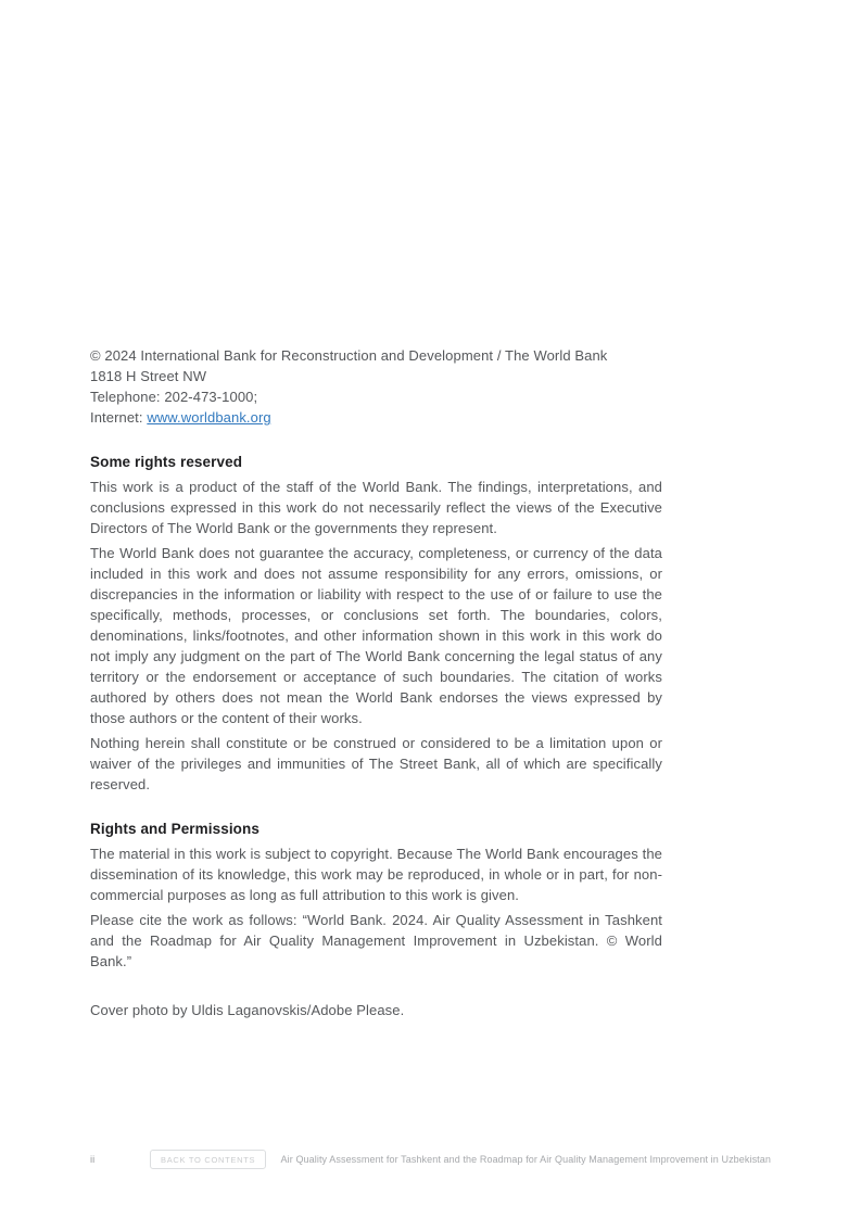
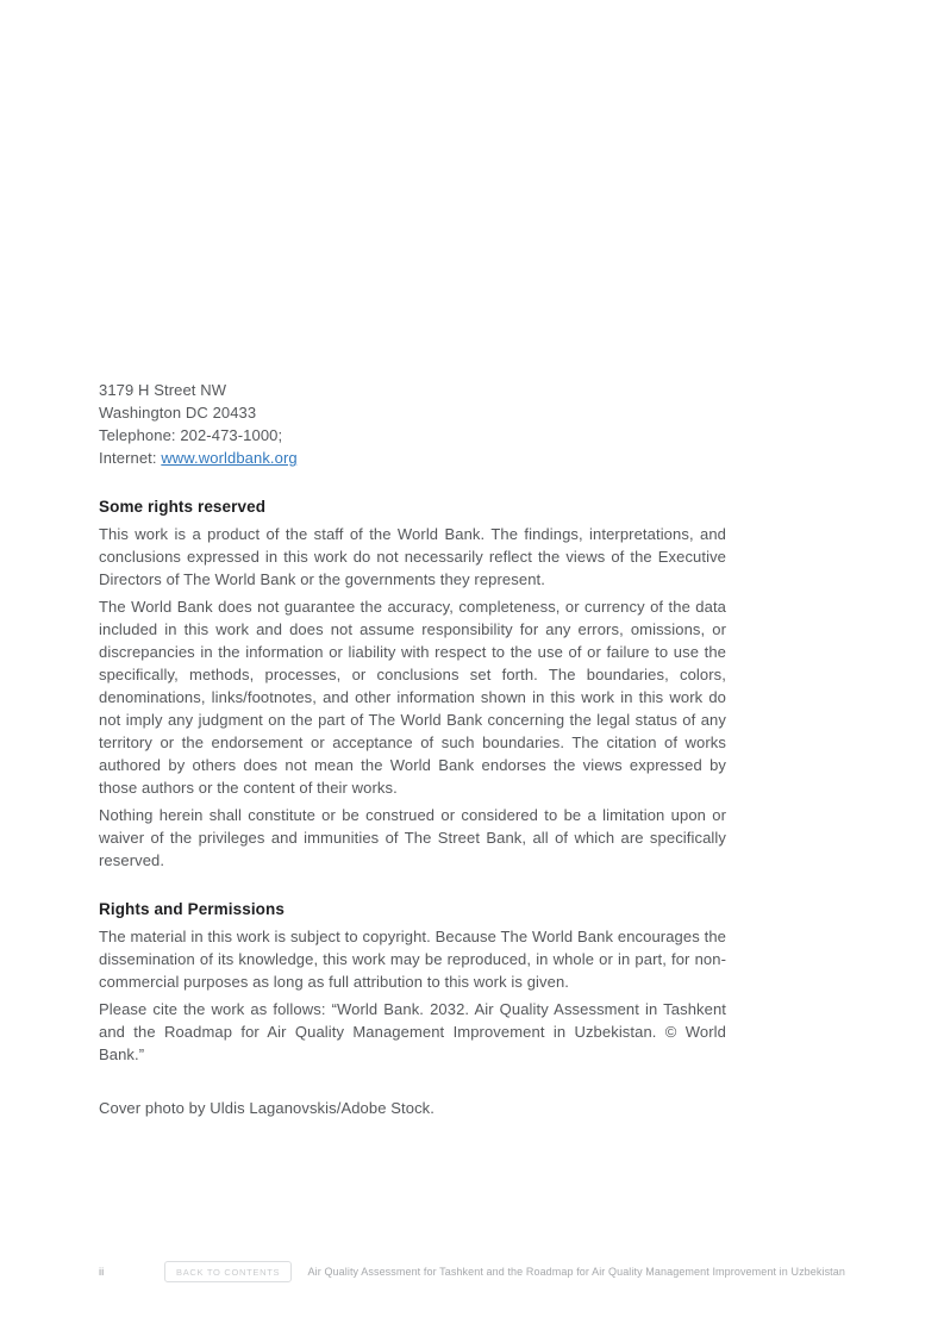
- © 2024 International Bank for Reconstruction and Development / The World Bank
- 1818 H Street NW
+ 3179 H Street NW
+ Washington DC 20433
  Telephone: 202-473-1000;
  Internet: www.worldbank.org
  Some rights reserved
  This work is a product of the staff of the World Bank. The findings, interpretations, and conclusions expressed in this work do not necessarily reflect the views of the Executive Directors of The World Bank or the governments they represent.
  The World Bank does not guarantee the accuracy, completeness, or currency of the data included in this work and does not assume responsibility for any errors, omissions, or discrepancies in the information or liability with respect to the use of or failure to use the specifically, methods, processes, or conclusions set forth. The boundaries, colors, denominations, links/footnotes, and other information shown in this work in this work do not imply any judgment on the part of The World Bank concerning the legal status of any territory or the endorsement or acceptance of such boundaries. The citation of works authored by others does not mean the World Bank endorses the views expressed by those authors or the content of their works.
  Nothing herein shall constitute or be construed or considered to be a limitation upon or waiver of the privileges and immunities of The Street Bank, all of which are specifically reserved.
  Rights and Permissions
  The material in this work is subject to copyright. Because The World Bank encourages the dissemination of its knowledge, this work may be reproduced, in whole or in part, for non-commercial purposes as long as full attribution to this work is given.
- Please cite the work as follows: “World Bank. 2024. Air Quality Assessment in Tashkent and the Roadmap for Air Quality Management Improvement in Uzbekistan. © World Bank.”
+ Please cite the work as follows: “World Bank. 2032. Air Quality Assessment in Tashkent and the Roadmap for Air Quality Management Improvement in Uzbekistan. © World Bank.”
- Cover photo by Uldis Laganovskis/Adobe Please.
+ Cover photo by Uldis Laganovskis/Adobe Stock.
  ii
  BACK TO CONTENTS
  Air Quality Assessment for Tashkent and the Roadmap for Air Quality Management Improvement in Uzbekistan
